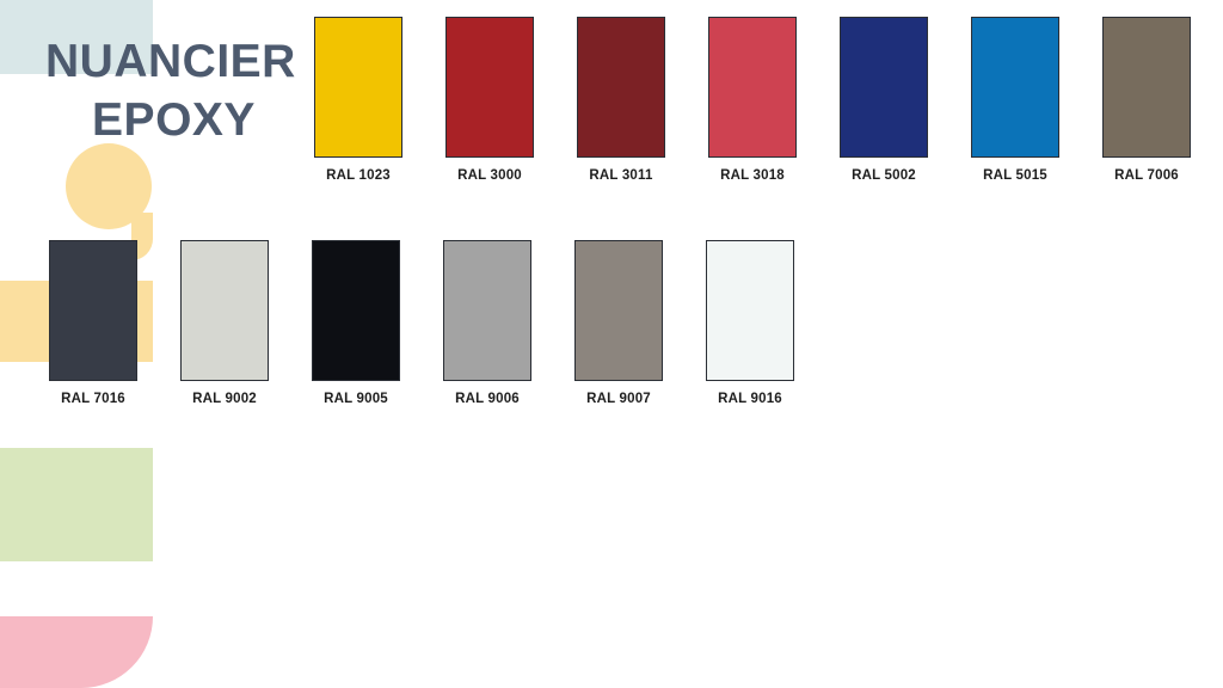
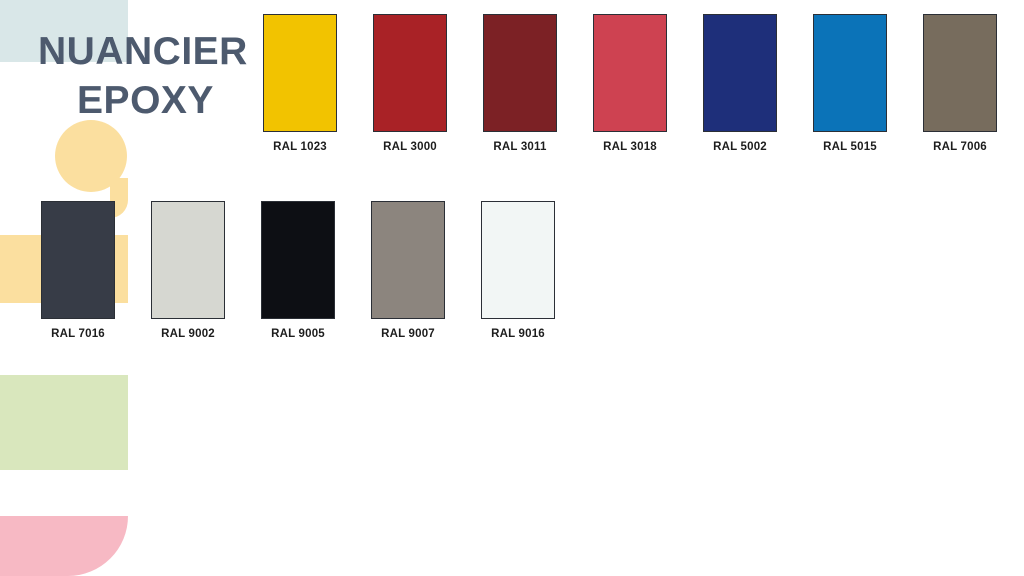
  NUANCIER
  EPOXY
  RAL 1023
  RAL 3000
  RAL 3011
  RAL 3018
  RAL 5002
  RAL 5015
  RAL 7006
  RAL 7016
  RAL 9002
  RAL 9005
- RAL 9006
  RAL 9007
  RAL 9016
